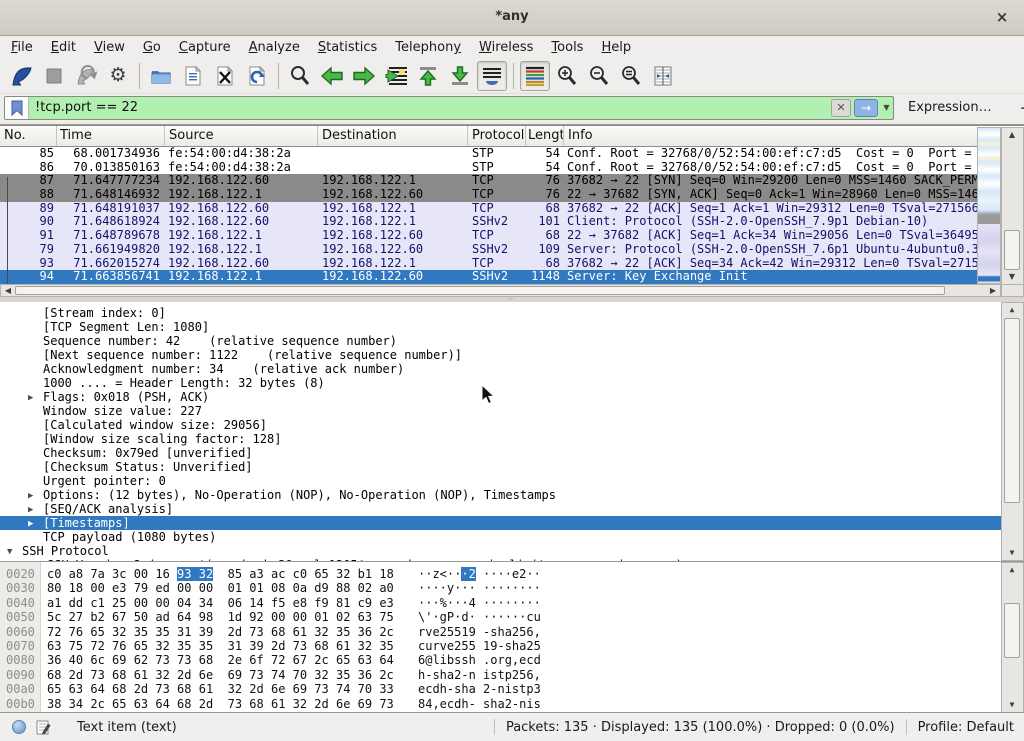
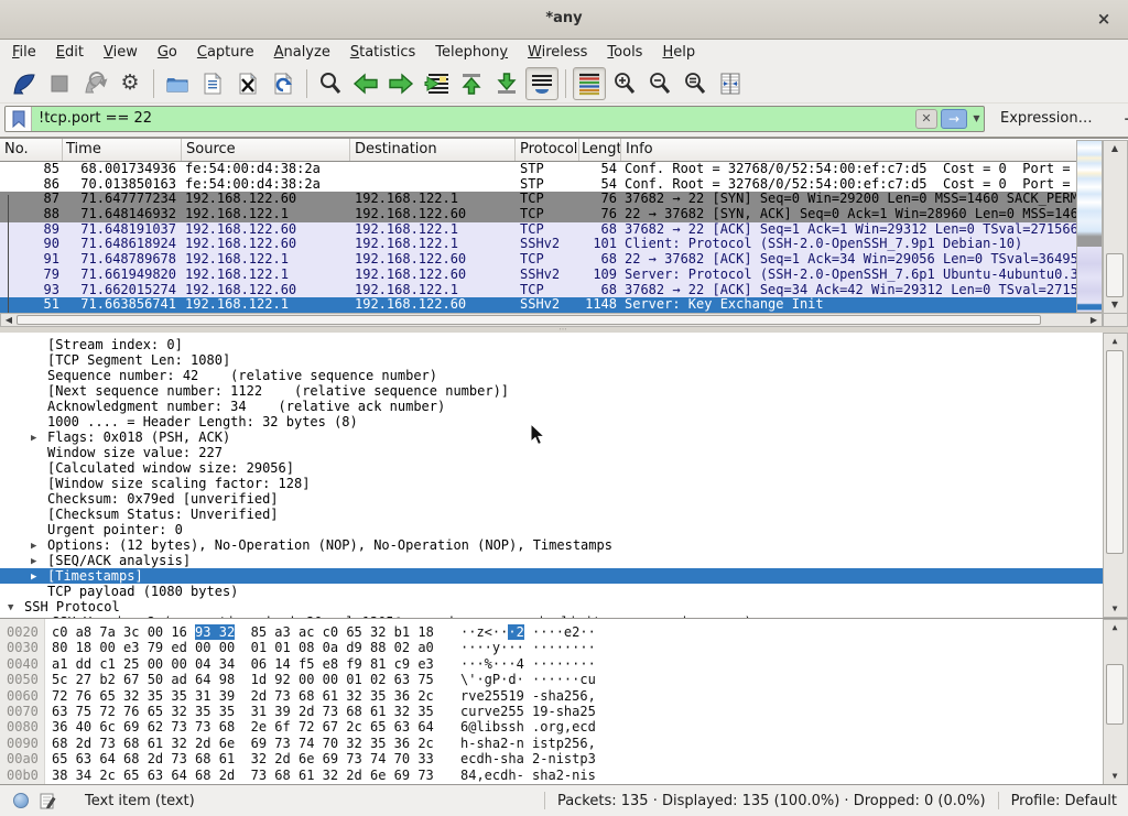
  *any
  ×
  File Edit View Go Capture Analyze Statistics Telephony Wireless Tools Help
  ⚙
  !tcp.port == 22
  ✕
  →
  ▼
  Expression…
  No.
  Time
  Source
  Destination
  Protocol
  Lengt
  Info
  85
  68.001734936
  fe:54:00:d4:38:2a
  STP
  54
  Conf. Root = 32768/0/52:54:00:ef:c7:d5 Cost = 0 Port =
  86
  70.013850163
  fe:54:00:d4:38:2a
  STP
  54
  Conf. Root = 32768/0/52:54:00:ef:c7:d5 Cost = 0 Port =
  87
  71.647777234
  192.168.122.60
  192.168.122.1
  TCP
  76
  37682 → 22 [SYN] Seq=0 Win=29200 Len=0 MSS=1460 SACK_PERM
  88
  71.648146932
  192.168.122.1
  192.168.122.60
  TCP
  76
  22 → 37682 [SYN, ACK] Seq=0 Ack=1 Win=28960 Len=0 MSS=146
  89
  71.648191037
  192.168.122.60
  192.168.122.1
  TCP
  68
  37682 → 22 [ACK] Seq=1 Ack=1 Win=29312 Len=0 TSval=271566
  90
  71.648618924
  192.168.122.60
  192.168.122.1
  SSHv2
  101
  Client: Protocol (SSH-2.0-OpenSSH_7.9p1 Debian-10)
  91
  71.648789678
  192.168.122.1
  192.168.122.60
  TCP
  68
  22 → 37682 [ACK] Seq=1 Ack=34 Win=29056 Len=0 TSval=36495
  79
  71.661949820
  192.168.122.1
  192.168.122.60
  SSHv2
  109
  Server: Protocol (SSH-2.0-OpenSSH_7.6p1 Ubuntu-4ubuntu0.3
  93
  71.662015274
  192.168.122.60
  192.168.122.1
  TCP
  68
  37682 → 22 [ACK] Seq=34 Ack=42 Win=29312 Len=0 TSval=2715
- 94
+ 51
  71.663856741
  192.168.122.1
  192.168.122.60
  SSHv2
  1148
  Server: Key Exchange Init
  ▲
  ▼
  ◀
  ▶
  ⋯
  [Stream index: 0]
  [TCP Segment Len: 1080]
  Sequence number: 42 (relative sequence number)
  [Next sequence number: 1122 (relative sequence number)]
  Acknowledgment number: 34 (relative ack number)
  1000 .... = Header Length: 32 bytes (8)
  ▶
  Flags: 0x018 (PSH, ACK)
  Window size value: 227
  [Calculated window size: 29056]
  [Window size scaling factor: 128]
  Checksum: 0x79ed [unverified]
  [Checksum Status: Unverified]
  Urgent pointer: 0
  ▶
  Options: (12 bytes), No-Operation (NOP), No-Operation (NOP), Timestamps
  ▶
  [SEQ/ACK analysis]
  ▶
  [Timestamps]
  TCP payload (1080 bytes)
  ▼
  SSH Protocol
  ▲
  ▼
  0020
  c0 a8 7a 3c 00 16 93 32 85 a3 ac c0 65 32 b1 18
  ··z<···2 ····e2··
  0030
  80 18 00 e3 79 ed 00 00 01 01 08 0a d9 88 02 a0
  ····y··· ········
  0040
  a1 dd c1 25 00 00 04 34 06 14 f5 e8 f9 81 c9 e3
  ···%···4 ········
  0050
  5c 27 b2 67 50 ad 64 98 1d 92 00 00 01 02 63 75
  \'·gP·d· ······cu
  0060
  72 76 65 32 35 35 31 39 2d 73 68 61 32 35 36 2c
  rve25519 -sha256,
  0070
  63 75 72 76 65 32 35 35 31 39 2d 73 68 61 32 35
  curve255 19-sha25
  0080
  36 40 6c 69 62 73 73 68 2e 6f 72 67 2c 65 63 64
  6@libssh .org,ecd
  0090
  68 2d 73 68 61 32 2d 6e 69 73 74 70 32 35 36 2c
  h-sha2-n istp256,
  00a0
  65 63 64 68 2d 73 68 61 32 2d 6e 69 73 74 70 33
  ecdh-sha 2-nistp3
  00b0
  38 34 2c 65 63 64 68 2d 73 68 61 32 2d 6e 69 73
  84,ecdh- sha2-nis
  ▲
  ▼
  Text item (text)
  Packets: 135 · Displayed: 135 (100.0%) · Dropped: 0 (0.0%)
  Profile: Default
